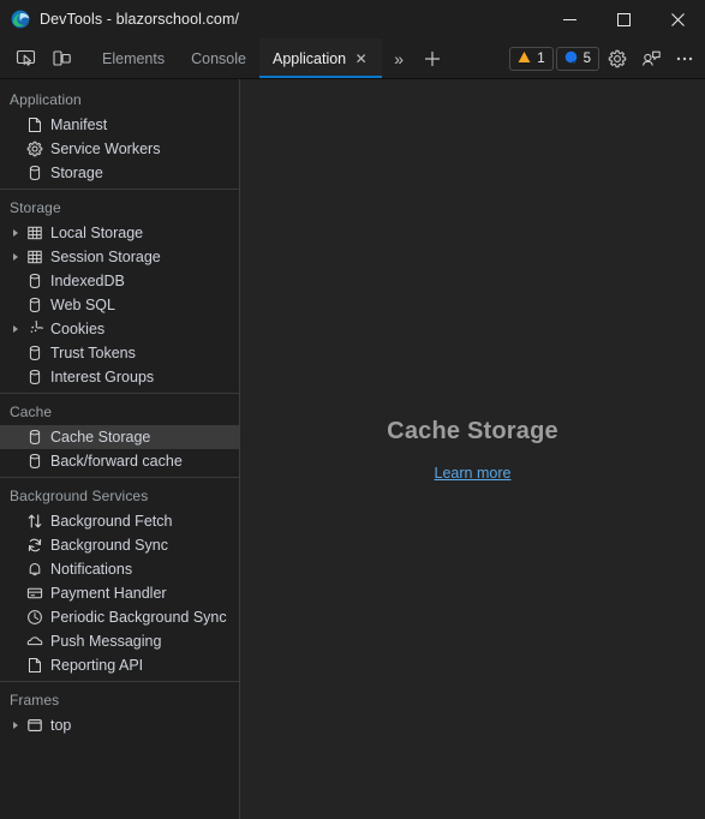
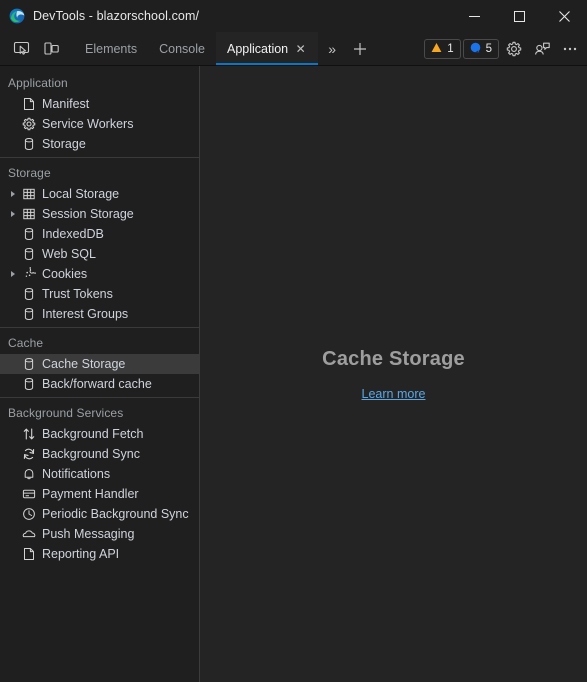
  DevTools - blazorschool.com/
  Elements
  Console
  Application
  ✕
  »
  1
  5
  Application
  Manifest
  Service Workers
  Storage
  Storage
  Local Storage
  Session Storage
  IndexedDB
  Web SQL
  Cookies
  Trust Tokens
  Interest Groups
  Cache
  Cache Storage
  Back/forward cache
  Background Services
  Background Fetch
  Background Sync
  Notifications
  Payment Handler
  Periodic Background Sync
  Push Messaging
  Reporting API
- Frames
- top
  Cache Storage
  Learn more
